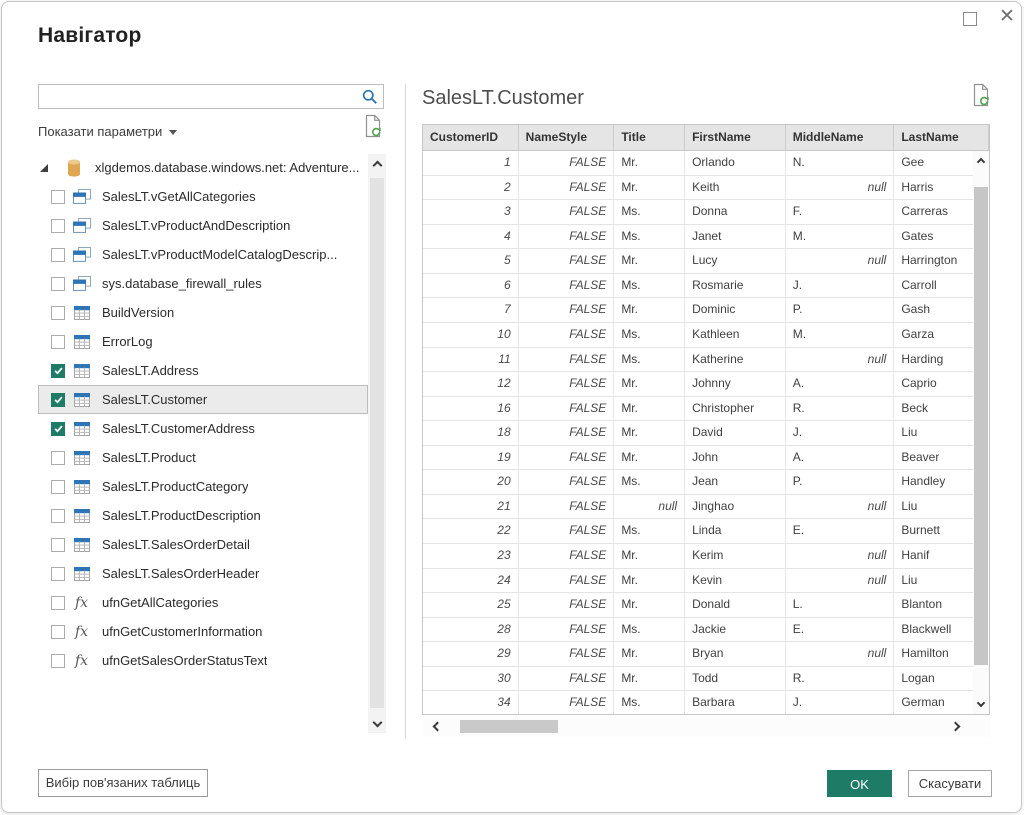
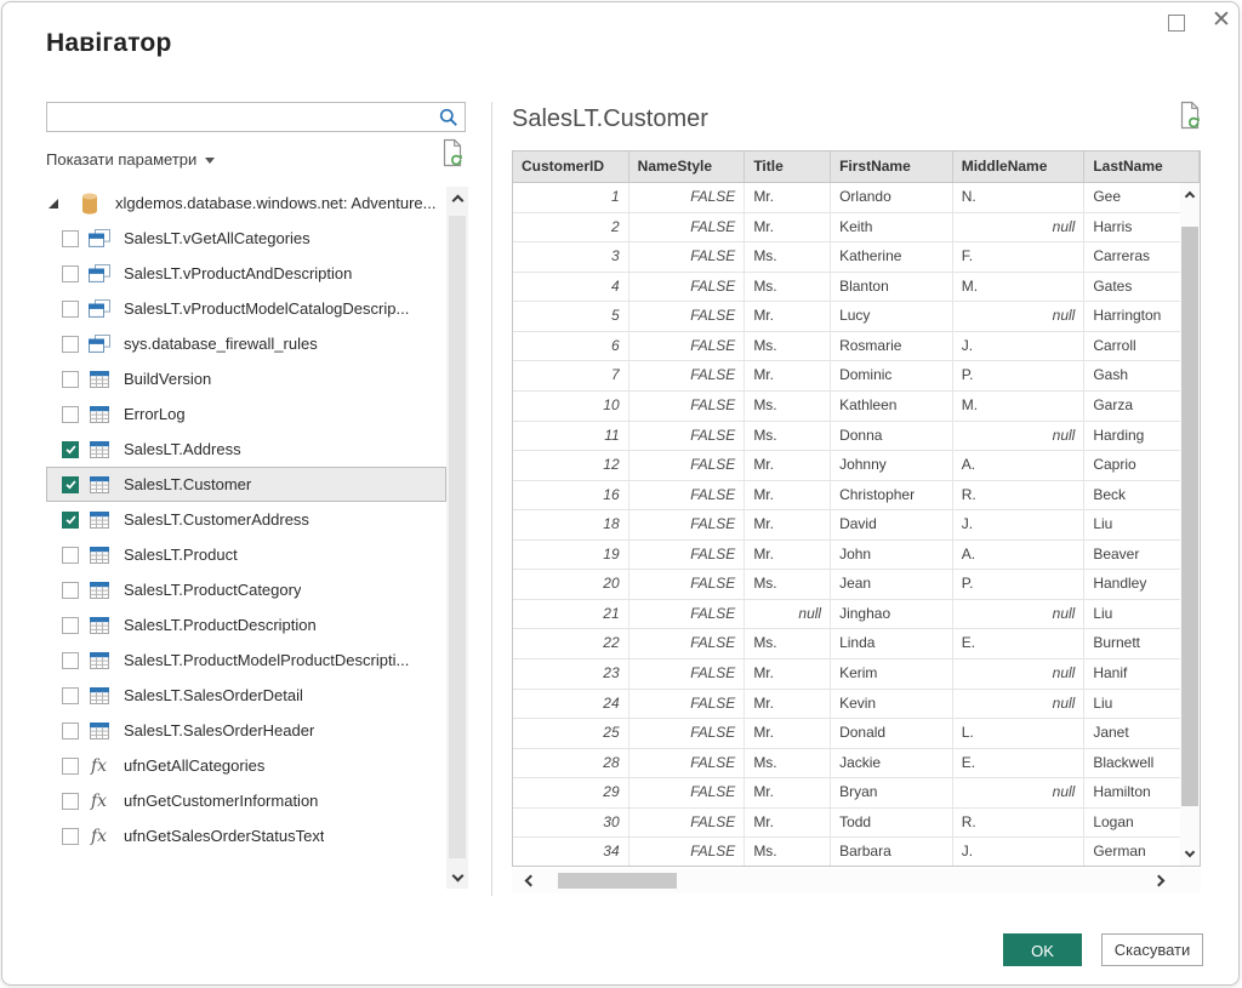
  ✕
  Навігатор
  Показати параметри
  xlgdemos.database.windows.net: Adventure...
  SalesLT.vGetAllCategories
  SalesLT.vProductAndDescription
  SalesLT.vProductModelCatalogDescrip...
  sys.database_firewall_rules
  BuildVersion
  ErrorLog
  SalesLT.Address
  SalesLT.Customer
  SalesLT.CustomerAddress
  SalesLT.Product
  SalesLT.ProductCategory
  SalesLT.ProductDescription
+ SalesLT.ProductModelProductDescripti...
  SalesLT.SalesOrderDetail
  SalesLT.SalesOrderHeader
  fx
  ufnGetAllCategories
  fx
  ufnGetCustomerInformation
  fx
  ufnGetSalesOrderStatusText
  SalesLT.Customer
  CustomerID
  NameStyle
  Title
  FirstName
  MiddleName
  LastName
  1
  FALSE
  Mr.
  Orlando
  N.
  Gee
  2
  FALSE
  Mr.
  Keith
  null
  Harris
  3
  FALSE
  Ms.
- Donna
+ Katherine
  F.
  Carreras
  4
  FALSE
  Ms.
- Janet
+ Blanton
  M.
  Gates
  5
  FALSE
  Mr.
  Lucy
  null
  Harrington
  6
  FALSE
  Ms.
  Rosmarie
  J.
  Carroll
  7
  FALSE
  Mr.
  Dominic
  P.
  Gash
  10
  FALSE
  Ms.
  Kathleen
  M.
  Garza
  11
  FALSE
  Ms.
- Katherine
+ Donna
  null
  Harding
  12
  FALSE
  Mr.
  Johnny
  A.
  Caprio
  16
  FALSE
  Mr.
  Christopher
  R.
  Beck
  18
  FALSE
  Mr.
  David
  J.
  Liu
  19
  FALSE
  Mr.
  John
  A.
  Beaver
  20
  FALSE
  Ms.
  Jean
  P.
  Handley
  21
  FALSE
  null
  Jinghao
  null
  Liu
  22
  FALSE
  Ms.
  Linda
  E.
  Burnett
  23
  FALSE
  Mr.
  Kerim
  null
  Hanif
  24
  FALSE
  Mr.
  Kevin
  null
  Liu
  25
  FALSE
  Mr.
  Donald
  L.
- Blanton
+ Janet
  28
  FALSE
  Ms.
  Jackie
  E.
  Blackwell
  29
  FALSE
  Mr.
  Bryan
  null
  Hamilton
  30
  FALSE
  Mr.
  Todd
  R.
  Logan
  34
  FALSE
  Ms.
  Barbara
  J.
  German
- Вибір пов'язаних таблиць
  OK
  Скасувати
